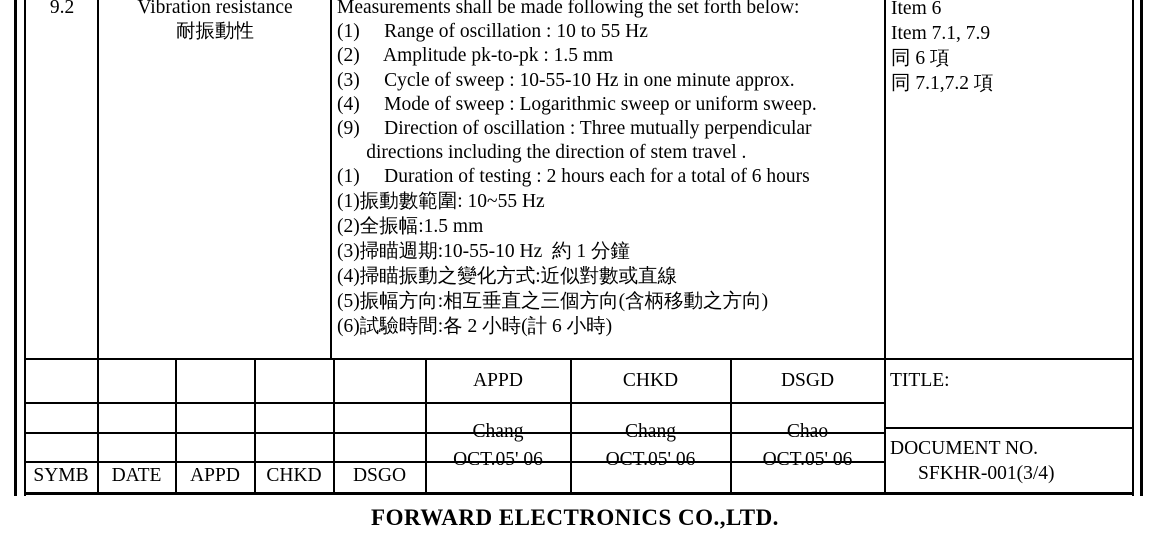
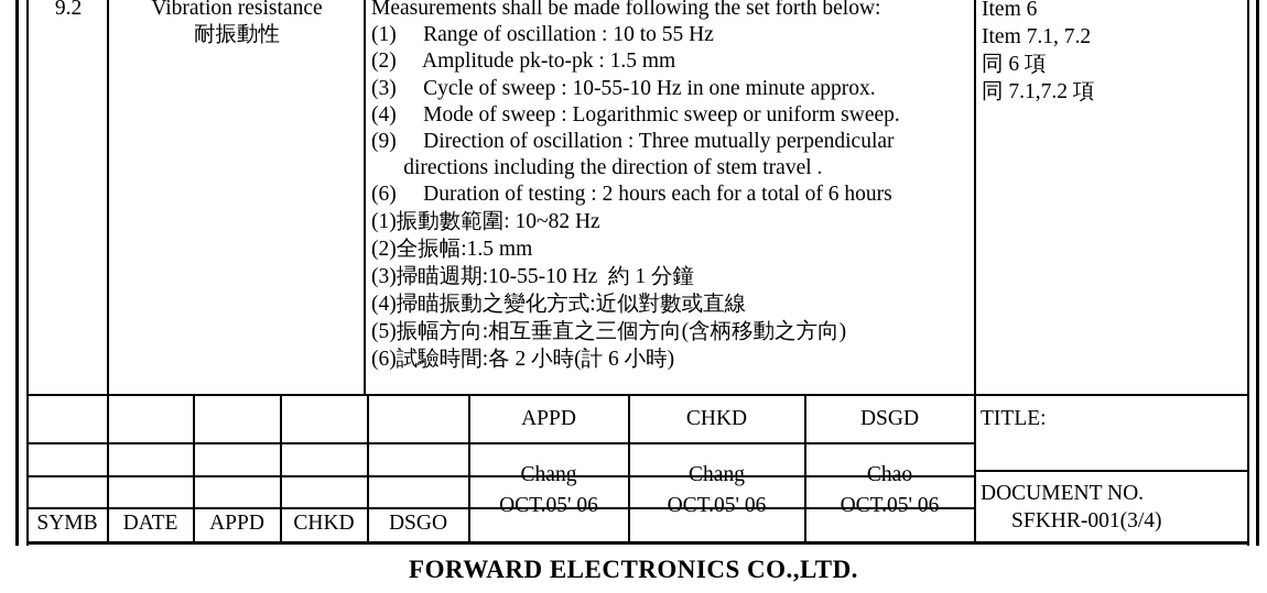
  9.2
  Vibration resistance
  耐振動性
  Measurements shall be made following the set forth below:
  (1) Range of oscillation : 10 to 55 Hz
  (2) Amplitude pk-to-pk : 1.5 mm
  (3) Cycle of sweep : 10-55-10 Hz in one minute approx.
  (4) Mode of sweep : Logarithmic sweep or uniform sweep.
  (9) Direction of oscillation : Three mutually perpendicular
  directions including the direction of stem travel .
- (1) Duration of testing : 2 hours each for a total of 6 hours
+ (6) Duration of testing : 2 hours each for a total of 6 hours
- (1)振動數範圍: 10~55 Hz
+ (1)振動數範圍: 10~82 Hz
  (2)全振幅:1.5 mm
  (3)掃瞄週期:10-55-10 Hz 約 1 分鐘
  (4)掃瞄振動之變化方式:近似對數或直線
  (5)振幅方向:相互垂直之三個方向(含柄移動之方向)
  (6)試驗時間:各 2 小時(計 6 小時)
  Item 6
- Item 7.1, 7.9
+ Item 7.1, 7.2
  同 6 項
  同 7.1,7.2 項
  SYMB
  DATE
  APPD
  CHKD
  DSGO
  APPD
  Chang
  OCT.05' 06
  CHKD
  Chang
  OCT.05' 06
  DSGD
  Chao
  OCT.05' 06
  TITLE:
  DOCUMENT NO.
  SFKHR-001(3/4)
  FORWARD ELECTRONICS CO.,LTD.
